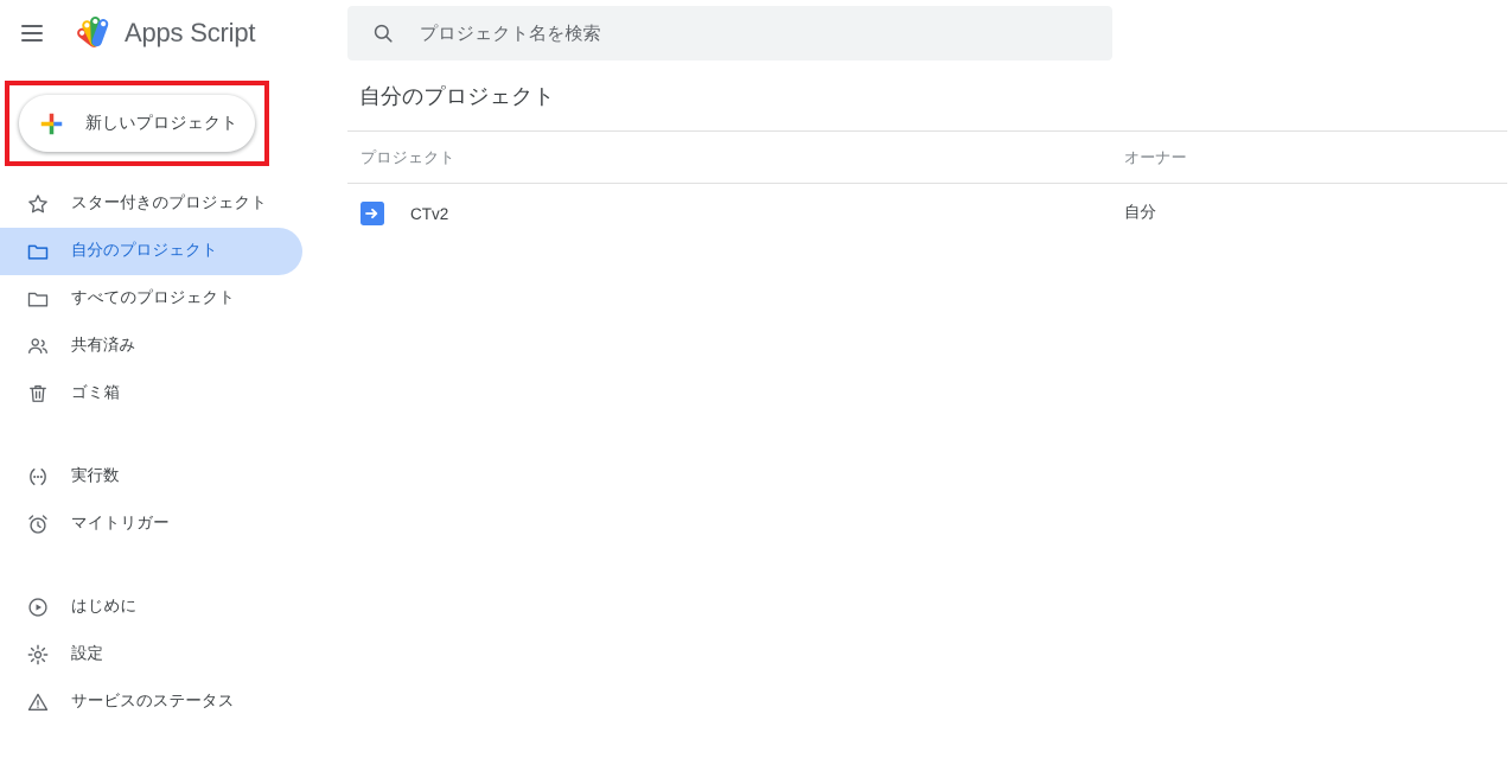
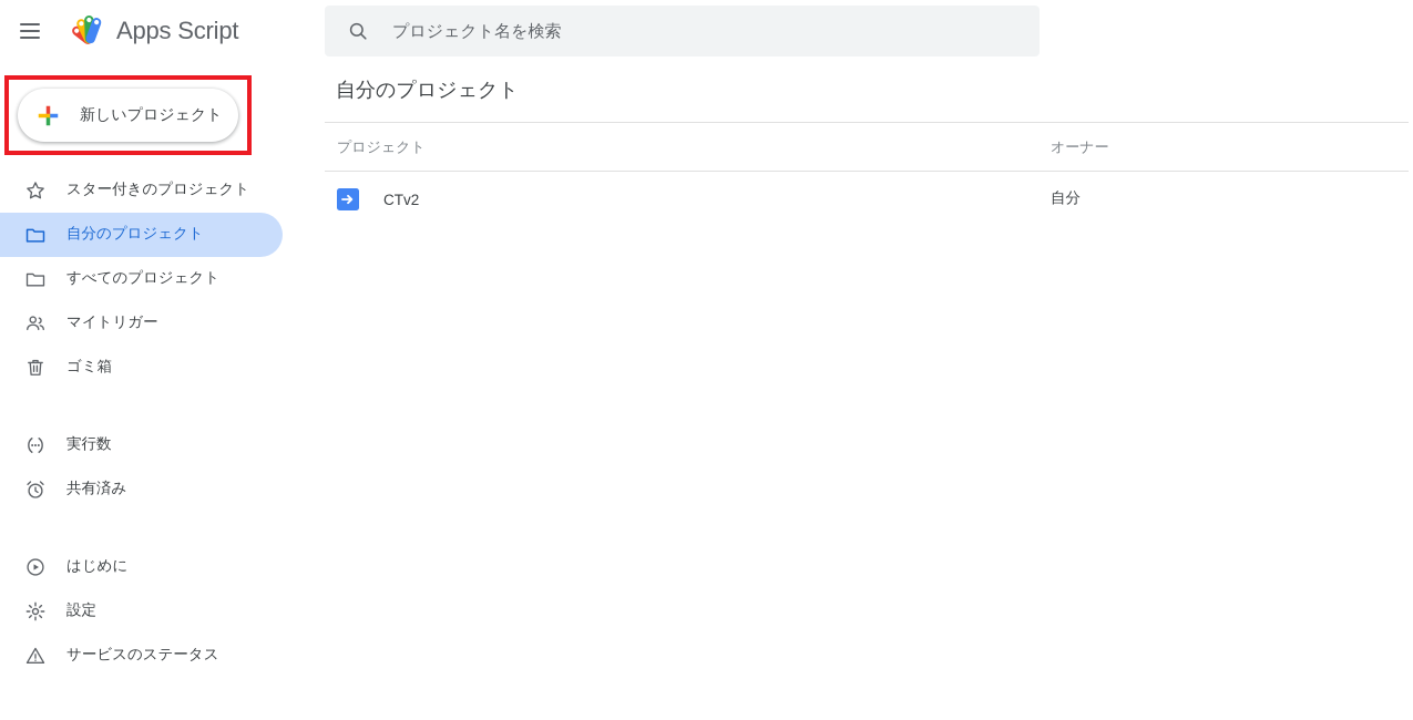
  Apps Script
  新しいプロジェクト
  スター付きのプロジェクト
  自分のプロジェクト
  すべてのプロジェクト
- 共有済み
+ マイトリガー
  ゴミ箱
  実行数
- マイトリガー
+ 共有済み
  はじめに
  設定
  サービスのステータス
  プロジェクト名を検索
  自分のプロジェクト
  プロジェクト
  オーナー
  CTv2
  自分
